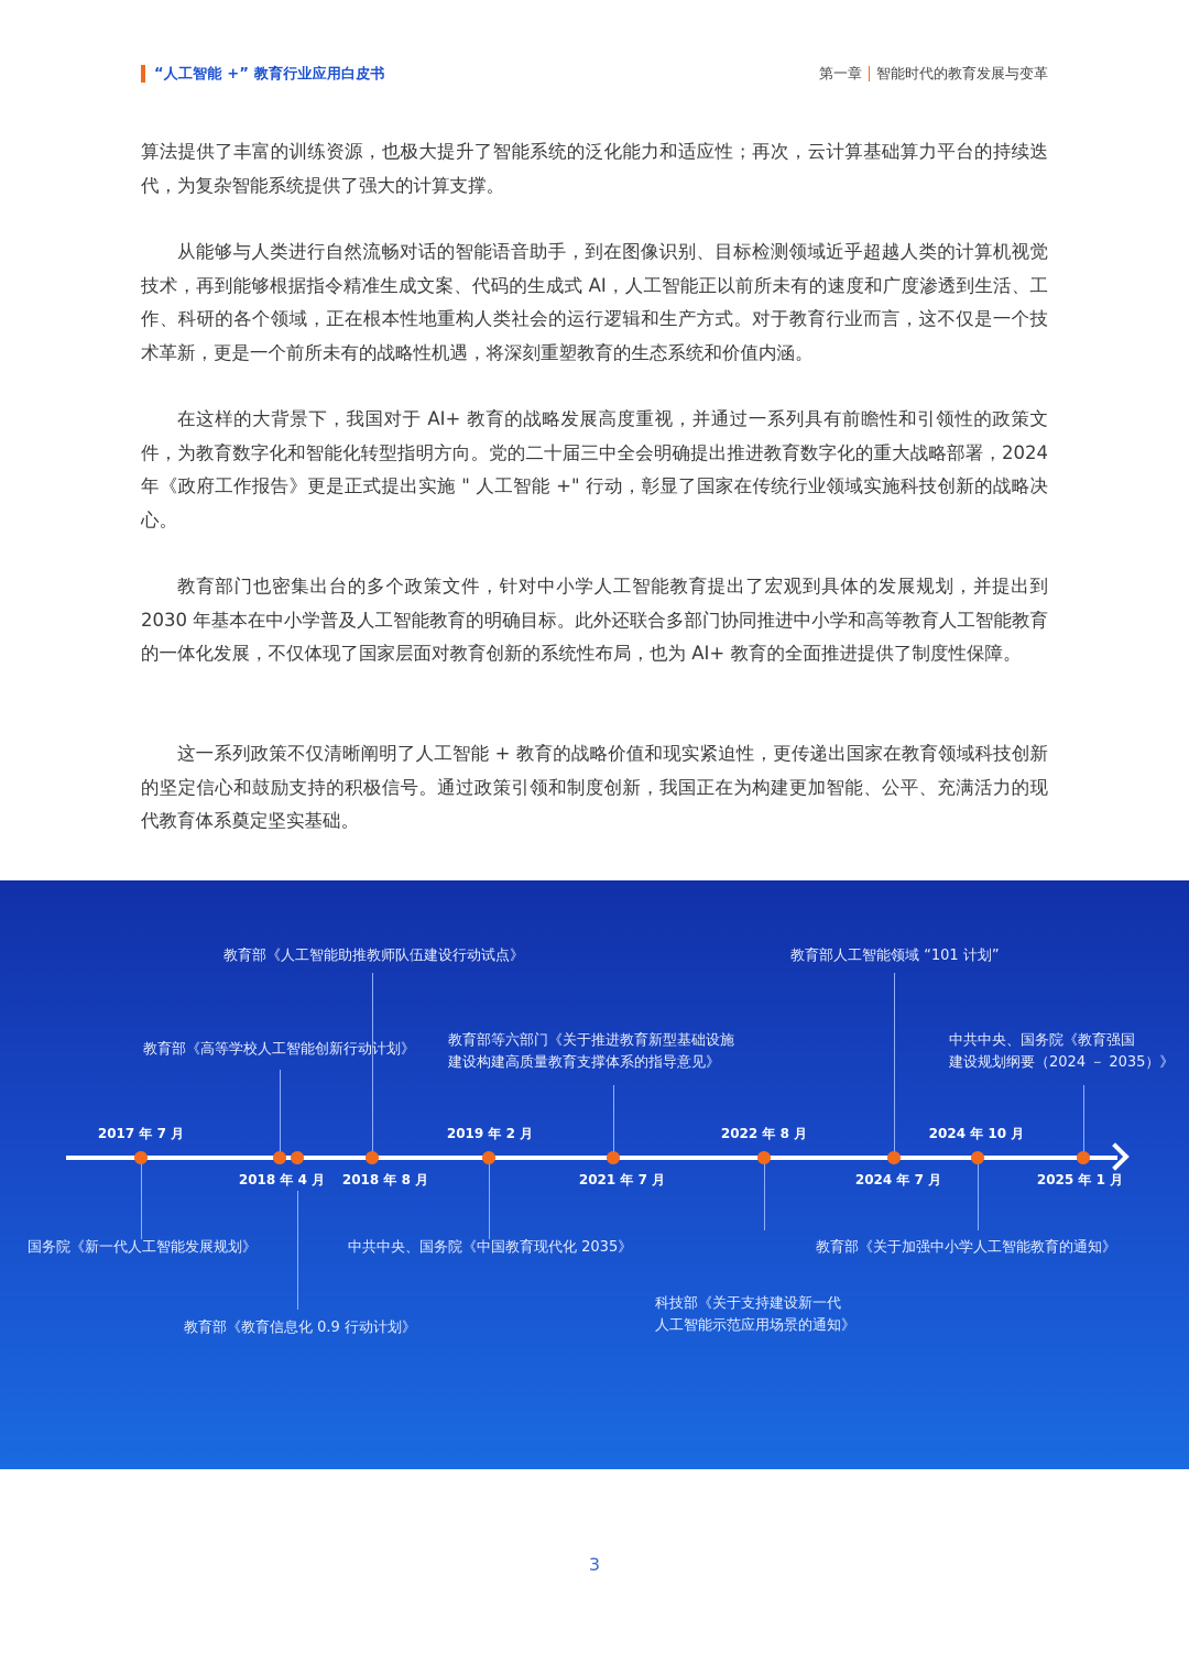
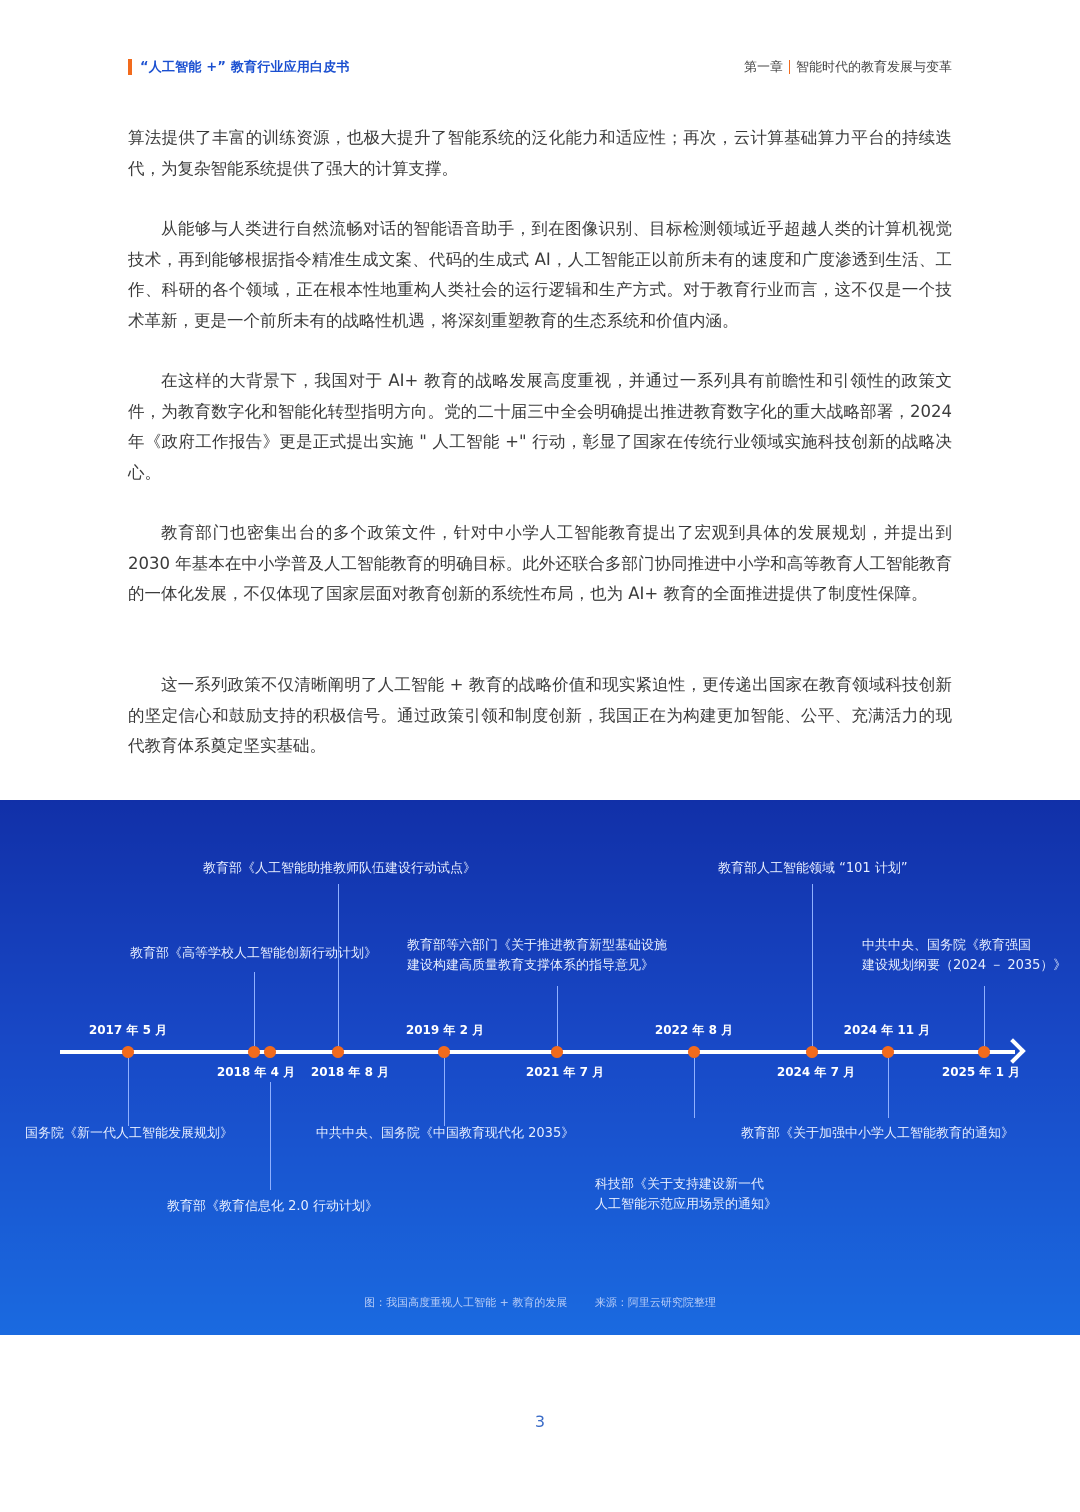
  “人工智能 +” 教育行业应用白皮书
  第一章
  智能时代的教育发展与变革
  算法提供了丰富的训练资源，也极大提升了智能系统的泛化能力和适应性；再次，云计算基础算力平台的持续迭代，为复杂智能系统提供了强大的计算支撑。
  从能够与人类进行自然流畅对话的智能语音助手，到在图像识别、目标检测领域近乎超越人类的计算机视觉技术，再到能够根据指令精准生成文案、代码的生成式 AI，人工智能正以前所未有的速度和广度渗透到生活、工作、科研的各个领域，正在根本性地重构人类社会的运行逻辑和生产方式。对于教育行业而言，这不仅是一个技术革新，更是一个前所未有的战略性机遇，将深刻重塑教育的生态系统和价值内涵。
  在这样的大背景下，我国对于 AI+ 教育的战略发展高度重视，并通过一系列具有前瞻性和引领性的政策文件，为教育数字化和智能化转型指明方向。党的二十届三中全会明确提出推进教育数字化的重大战略部署，2024 年《政府工作报告》更是正式提出实施 " 人工智能 +" 行动，彰显了国家在传统行业领域实施科技创新的战略决心。
  教育部门也密集出台的多个政策文件，针对中小学人工智能教育提出了宏观到具体的发展规划，并提出到 2030 年基本在中小学普及人工智能教育的明确目标。此外还联合多部门协同推进中小学和高等教育人工智能教育的一体化发展，不仅体现了国家层面对教育创新的系统性布局，也为 AI+ 教育的全面推进提供了制度性保障。
  这一系列政策不仅清晰阐明了人工智能 + 教育的战略价值和现实紧迫性，更传递出国家在教育领域科技创新的坚定信心和鼓励支持的积极信号。通过政策引领和制度创新，我国正在为构建更加智能、公平、充满活力的现代教育体系奠定坚实基础。
+ 图：我国高度重视人工智能 + 教育的发展 来源：阿里云研究院整理
- 2017 年 7 月
+ 2017 年 5 月
  2018 年 4 月
  2018 年 8 月
  2019 年 2 月
  2021 年 7 月
  2022 年 8 月
  2024 年 7 月
- 2024 年 10 月
+ 2024 年 11 月
  2025 年 1 月
  国务院《新一代人工智能发展规划》
  教育部《高等学校人工智能创新行动计划》
- 教育部《教育信息化 0.9 行动计划》
+ 教育部《教育信息化 2.0 行动计划》
  教育部《人工智能助推教师队伍建设行动试点》
  中共中央、国务院《中国教育现代化 2035》
  教育部等六部门《关于推进教育新型基础设施
  建设构建高质量教育支撑体系的指导意见》
  科技部《关于支持建设新一代
  人工智能示范应用场景的通知》
  教育部人工智能领域 “101 计划”
  教育部《关于加强中小学人工智能教育的通知》
  中共中央、国务院《教育强国
  建设规划纲要（2024 － 2035）》
  3
